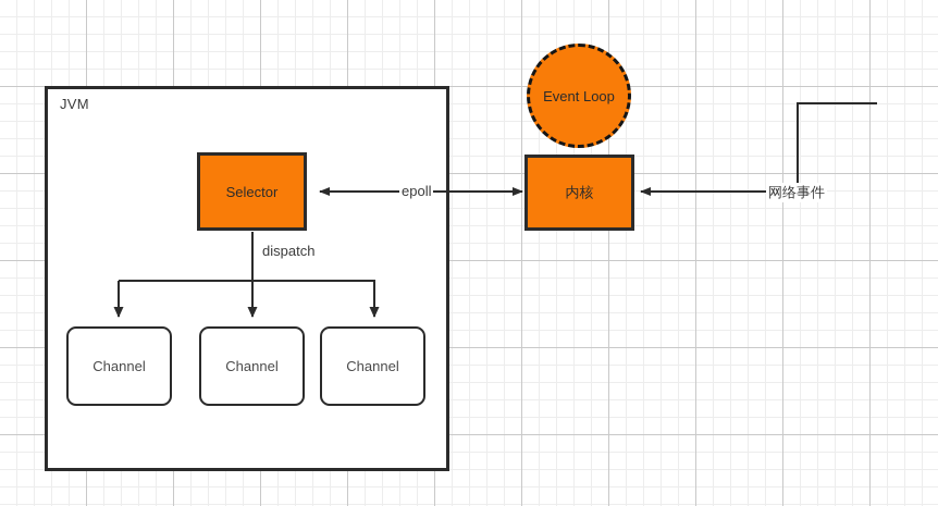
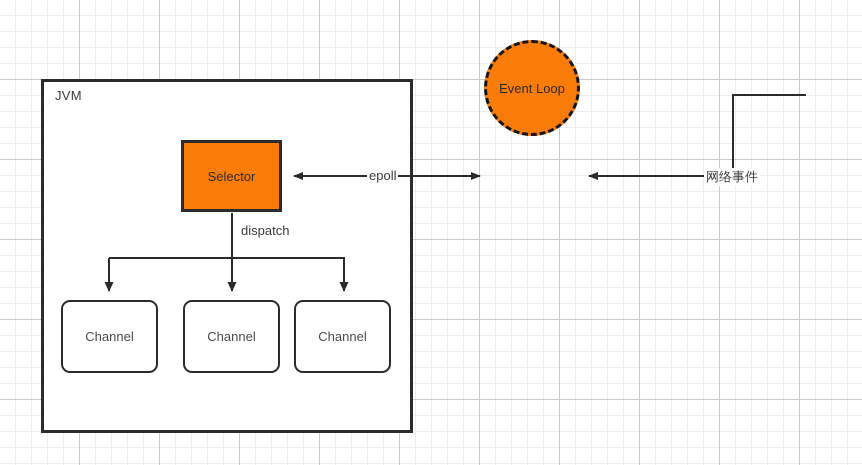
  JVM
  epoll
  dispatch
  网络事件
  Selector
- 内核
  Event Loop
  Channel
  Channel
  Channel
